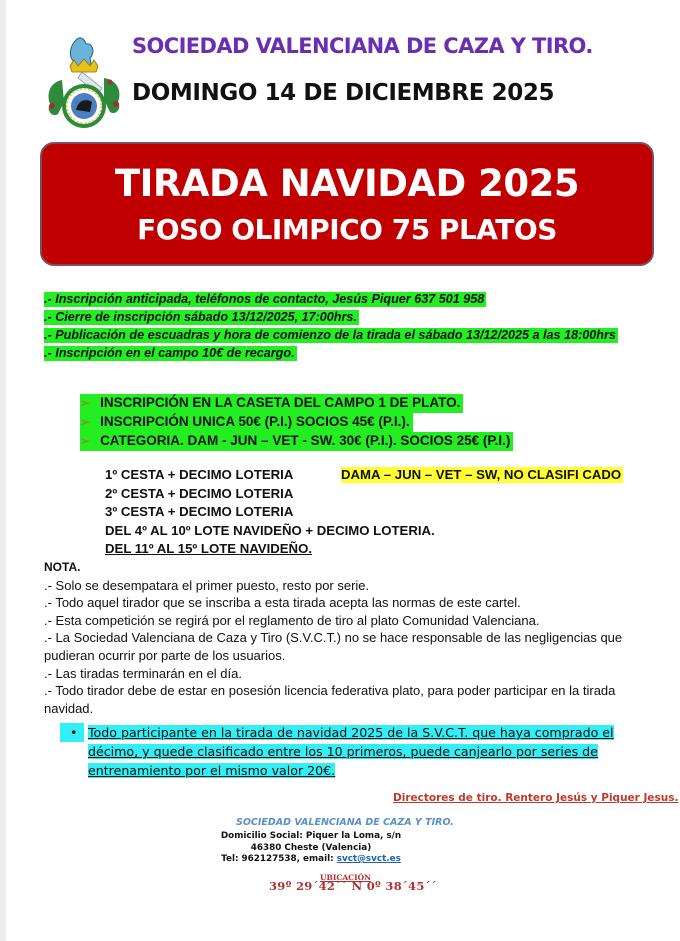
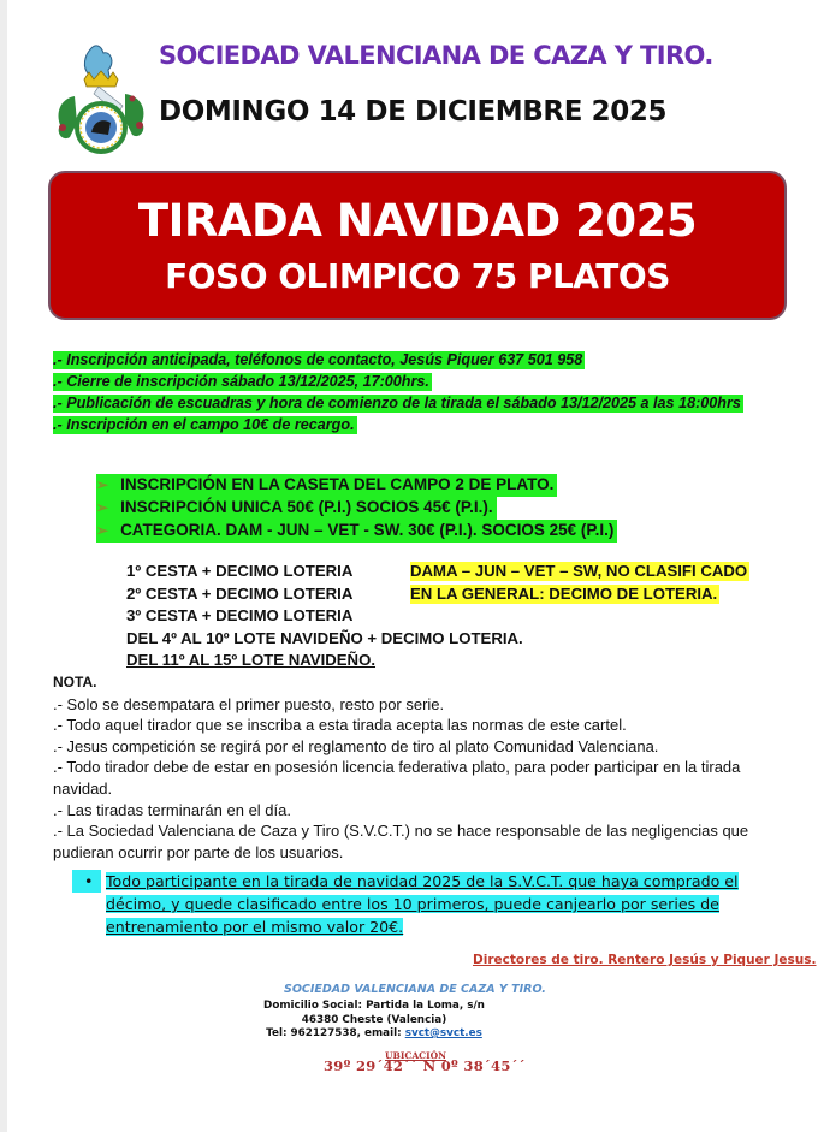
  SOCIEDAD VALENCIANA DE CAZA Y TIRO.
  DOMINGO 14 DE DICIEMBRE 2025
  TIRADA NAVIDAD 2025
  FOSO OLIMPICO 75 PLATOS
  .- Inscripción anticipada, teléfonos de contacto, Jesús Piquer 637 501 958
  .- Cierre de inscripción sábado 13/12/2025, 17:00hrs.
  .- Publicación de escuadras y hora de comienzo de la tirada el sábado 13/12/2025 a las 18:00hrs
  .- Inscripción en el campo 10€ de recargo.
- ➢ INSCRIPCIÓN EN LA CASETA DEL CAMPO 1 DE PLATO.
+ ➢ INSCRIPCIÓN EN LA CASETA DEL CAMPO 2 DE PLATO.
  ➢ INSCRIPCIÓN UNICA 50€ (P.I.) SOCIOS 45€ (P.I.).
  ➢ CATEGORIA. DAM - JUN – VET - SW. 30€ (P.I.). SOCIOS 25€ (P.I.)
  1º CESTA + DECIMO LOTERIA
  2º CESTA + DECIMO LOTERIA
  3º CESTA + DECIMO LOTERIA
  DEL 4º AL 10º LOTE NAVIDEÑO + DECIMO LOTERIA.
  DEL 11º AL 15º LOTE NAVIDEÑO.
  DAMA – JUN – VET – SW, NO CLASIFI CADO
+ EN LA GENERAL: DECIMO DE LOTERIA.
  NOTA.
  .- Solo se desempatara el primer puesto, resto por serie.
  .- Todo aquel tirador que se inscriba a esta tirada acepta las normas de este cartel.
- .- Esta competición se regirá por el reglamento de tiro al plato Comunidad Valenciana.
+ .- Jesus competición se regirá por el reglamento de tiro al plato Comunidad Valenciana.
- .- La Sociedad Valenciana de Caza y Tiro (S.V.C.T.) no se hace responsable de las negligencias que pudieran ocurrir por parte de los usuarios.
+ .- Todo tirador debe de estar en posesión licencia federativa plato, para poder participar en la tirada navidad.
  .- Las tiradas terminarán en el día.
- .- Todo tirador debe de estar en posesión licencia federativa plato, para poder participar en la tirada navidad.
+ .- La Sociedad Valenciana de Caza y Tiro (S.V.C.T.) no se hace responsable de las negligencias que pudieran ocurrir por parte de los usuarios.
  •
  Todo participante en la tirada de navidad 2025 de la S.V.C.T. que haya comprado el décimo, y quede clasificado entre los 10 primeros, puede canjearlo por series de entrenamiento por el mismo valor 20€.
  Directores de tiro. Rentero Jesús y Piquer Jesus.
  SOCIEDAD VALENCIANA DE CAZA Y TIRO.
- Domicilio Social: Piquer la Loma, s/n
+ Domicilio Social: Partida la Loma, s/n
  46380 Cheste (Valencia)
  Tel: 962127538, email: svct@svct.es
  UBICACIÓN
  39º 29´42´´ N 0º 38´45´´
